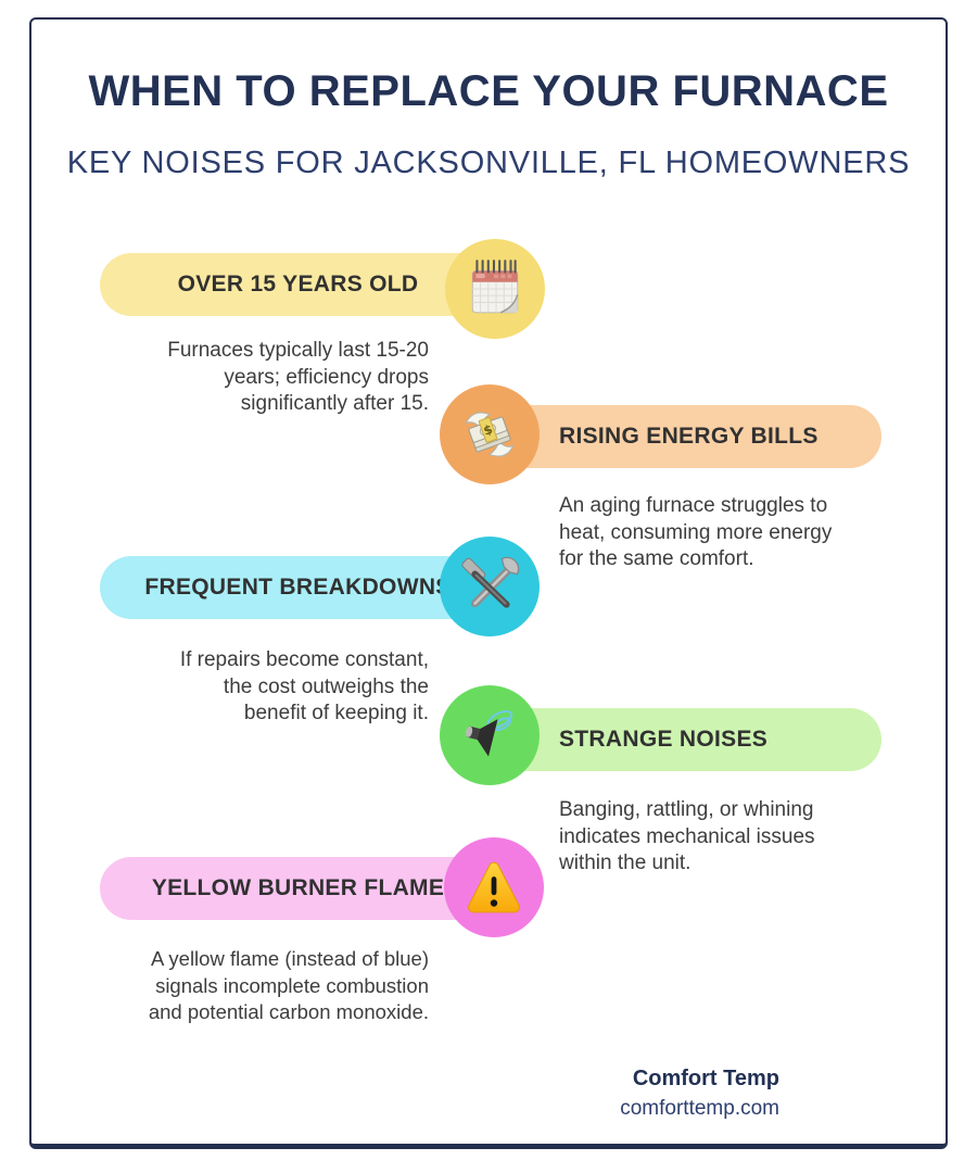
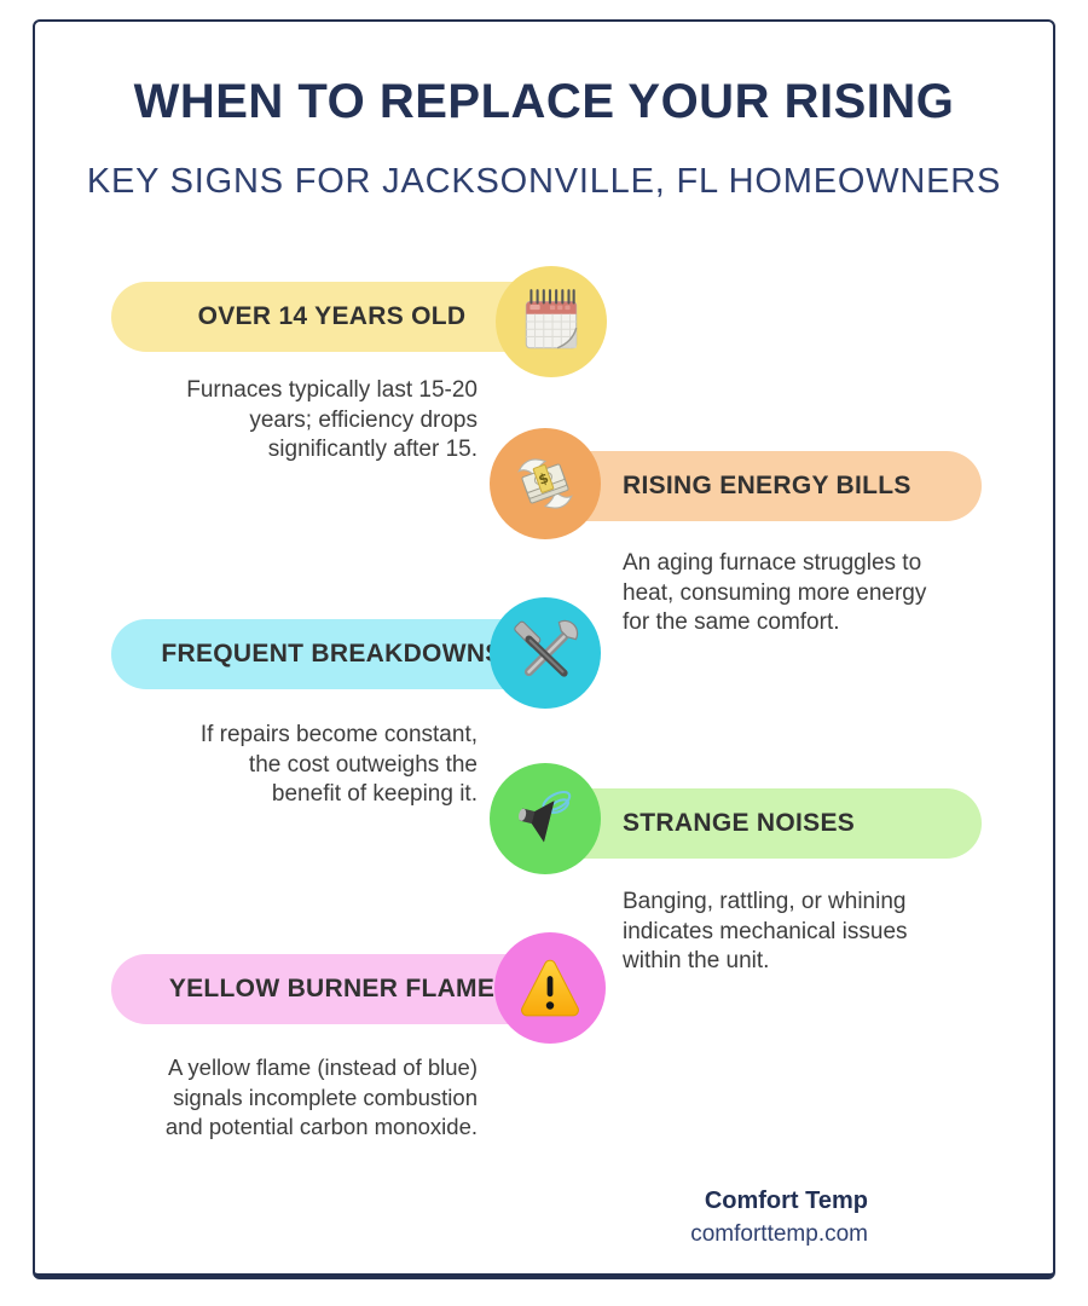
- WHEN TO REPLACE YOUR FURNACE
+ WHEN TO REPLACE YOUR RISING
- KEY NOISES FOR JACKSONVILLE, FL HOMEOWNERS
+ KEY SIGNS FOR JACKSONVILLE, FL HOMEOWNERS
- OVER 15 YEARS OLD
+ OVER 14 YEARS OLD
  Furnaces typically last 15-20
  years; efficiency drops
  significantly after 15.
  RISING ENERGY BILLS
  An aging furnace struggles to
  heat, consuming more energy
  for the same comfort.
  FREQUENT BREAKDOWN
  If repairs become constant,
  the cost outweighs the
  benefit of keeping it.
  STRANGE NOISES
  Banging, rattling, or whining
  indicates mechanical issues
  within the unit.
  YELLOW BURNER FLAME
  A yellow flame (instead of blue)
  signals incomplete combustion
  and potential carbon monoxide.
  Comfort Temp
  comforttemp.com
